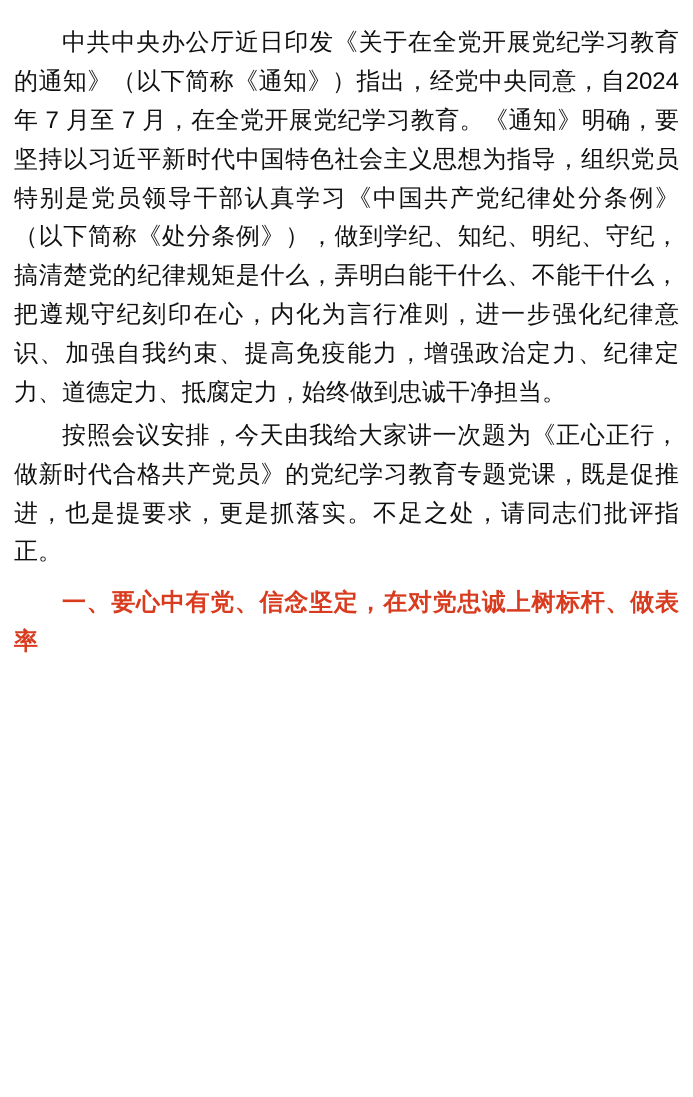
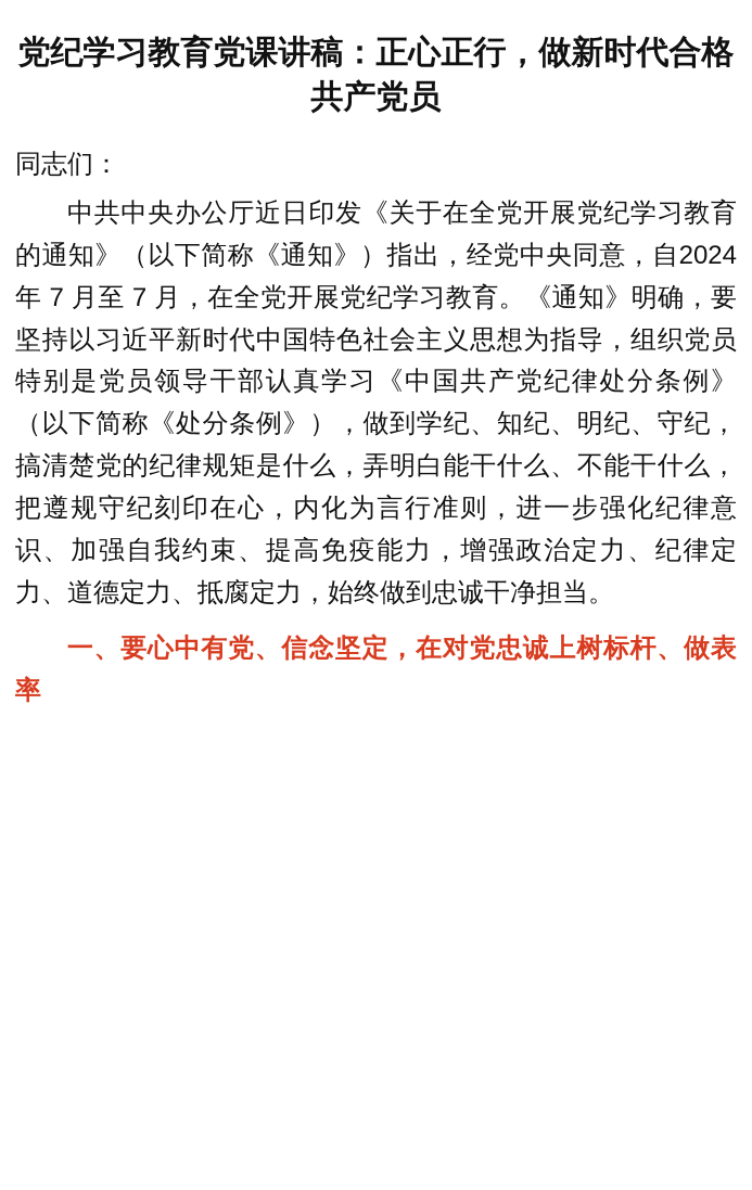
+ 党纪学习教育党课讲稿：正心正行，做新时代合格共产党员
+ 同志们：
  中共中央办公厅近日印发《关于在全党开展党纪学习教育的通知》（以下简称《通知》）指出，经党中央同意，自2024 年 7 月至 7 月，在全党开展党纪学习教育。《通知》明确，要坚持以习近平新时代中国特色社会主义思想为指导，组织党员特别是党员领导干部认真学习《中国共产党纪律处分条例》（以下简称《处分条例》），做到学纪、知纪、明纪、守纪，搞清楚党的纪律规矩是什么，弄明白能干什么、不能干什么，把遵规守纪刻印在心，内化为言行准则，进一步强化纪律意识、加强自我约束、提高免疫能力，增强政治定力、纪律定力、道德定力、抵腐定力，始终做到忠诚干净担当。
- 按照会议安排，今天由我给大家讲一次题为《正心正行，做新时代合格共产党员》的党纪学习教育专题党课，既是促推进，也是提要求，更是抓落实。不足之处，请同志们批评指正。
  一、要心中有党、信念坚定，在对党忠诚上树标杆、做表率
